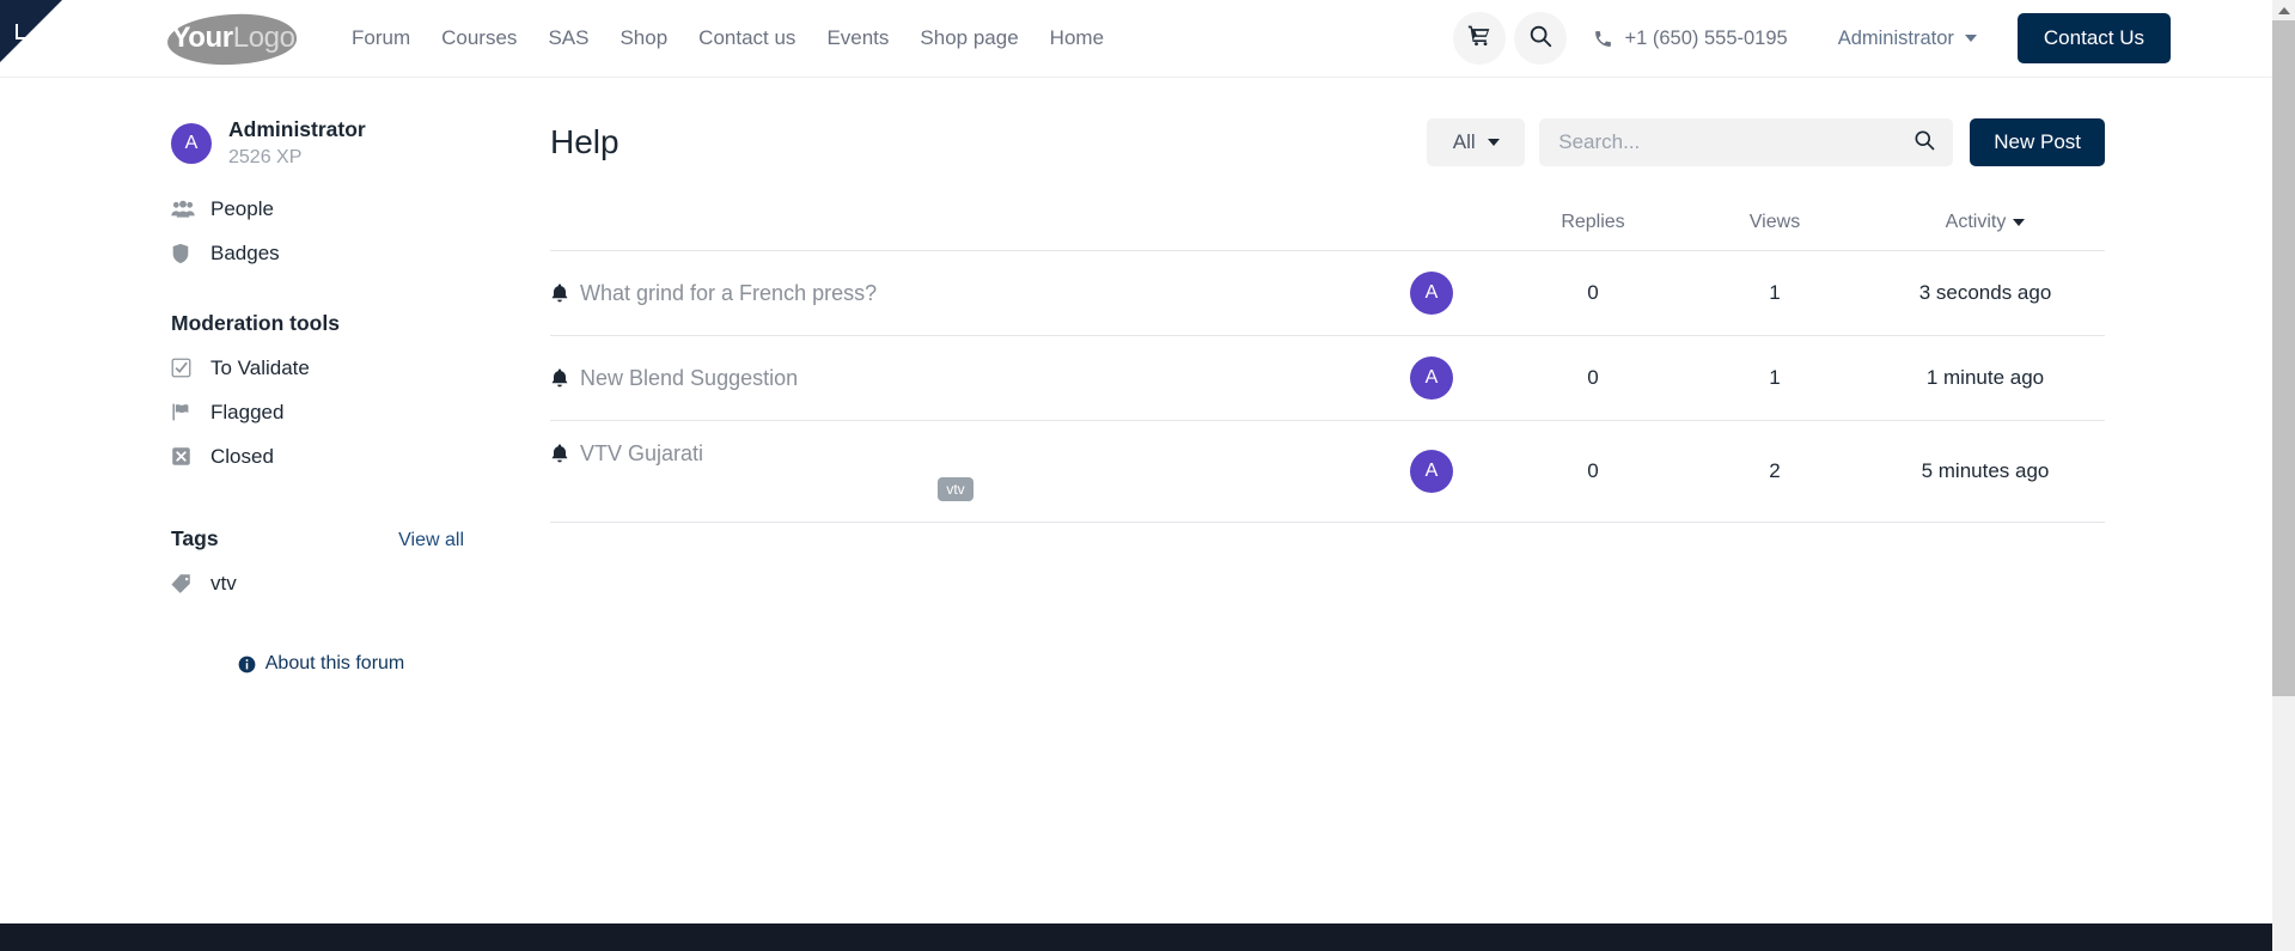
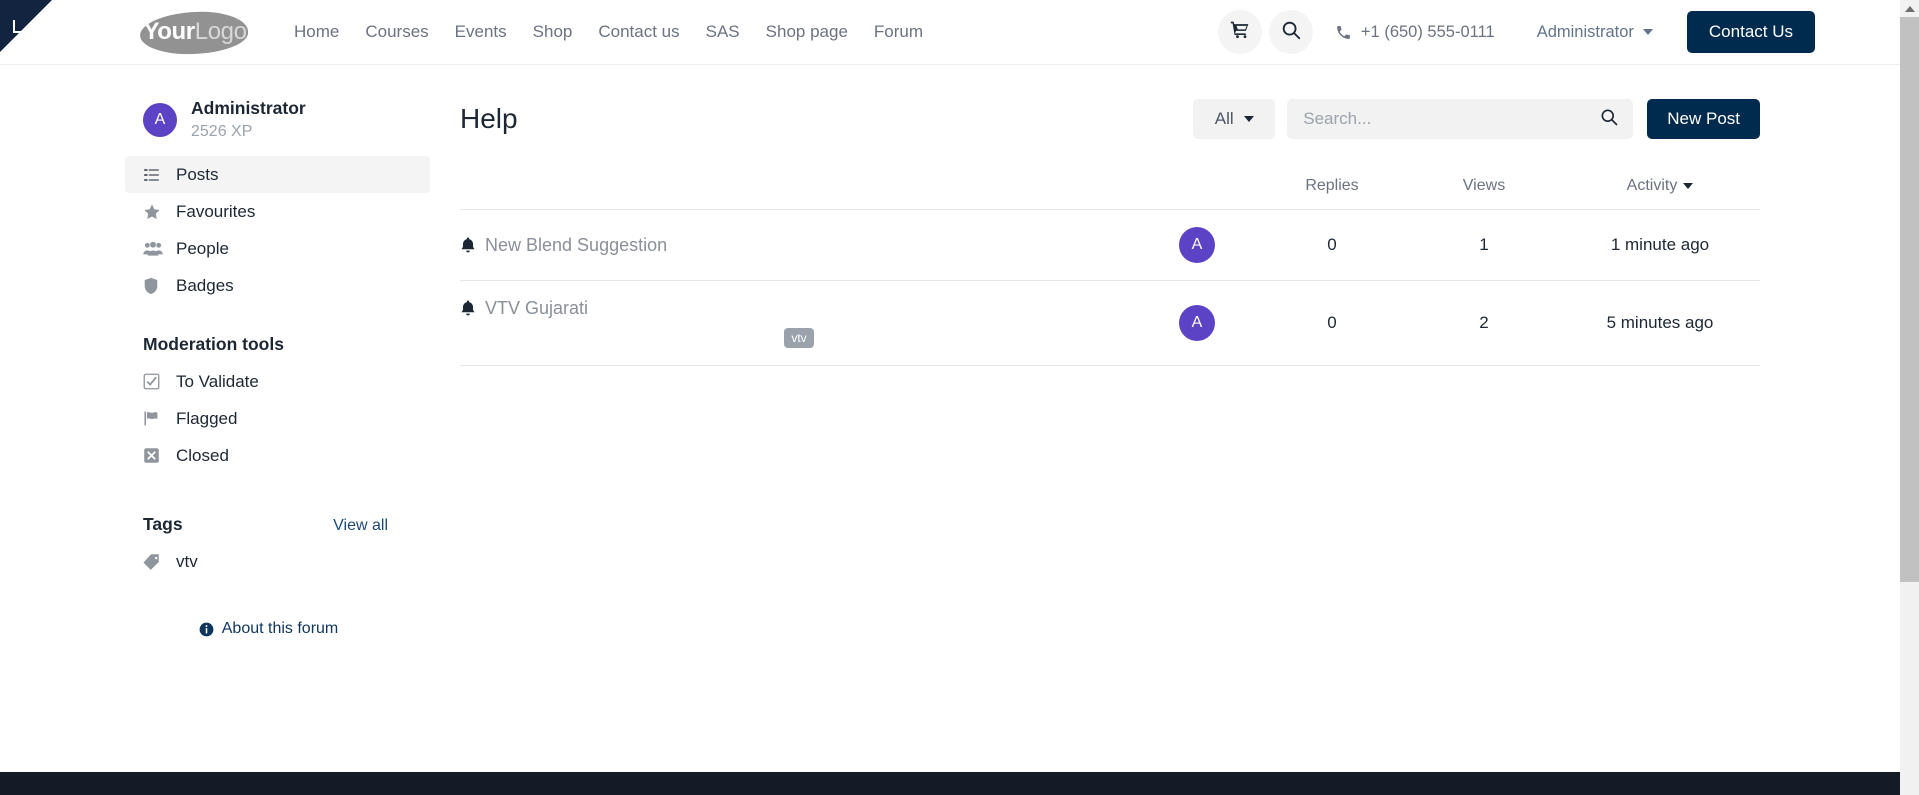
  YourLogo
- Forum
+ Home
  Courses
- SAS
+ Events
  Shop
  Contact us
- Events
+ SAS
  Shop page
- Home
+ Forum
- +1 (650) 555-0195
+ +1 (650) 555-0111
  Administrator
  Contact Us
  A
  Administrator
  2526 XP
+ Posts
+ Favourites
  People
  Badges
  Moderation tools
  To Validate
  Flagged
  Closed
  Tags
  View all
  vtv
  About this forum
  Help
  All
  Search...
  New Post
  		Replies	Views	Activity
- What grind for a French press?	A	0	1	3 seconds ago
  New Blend Suggestion	A	0	1	1 minute ago
  VTV Gujarati vtv	A	0	2	5 minutes ago
